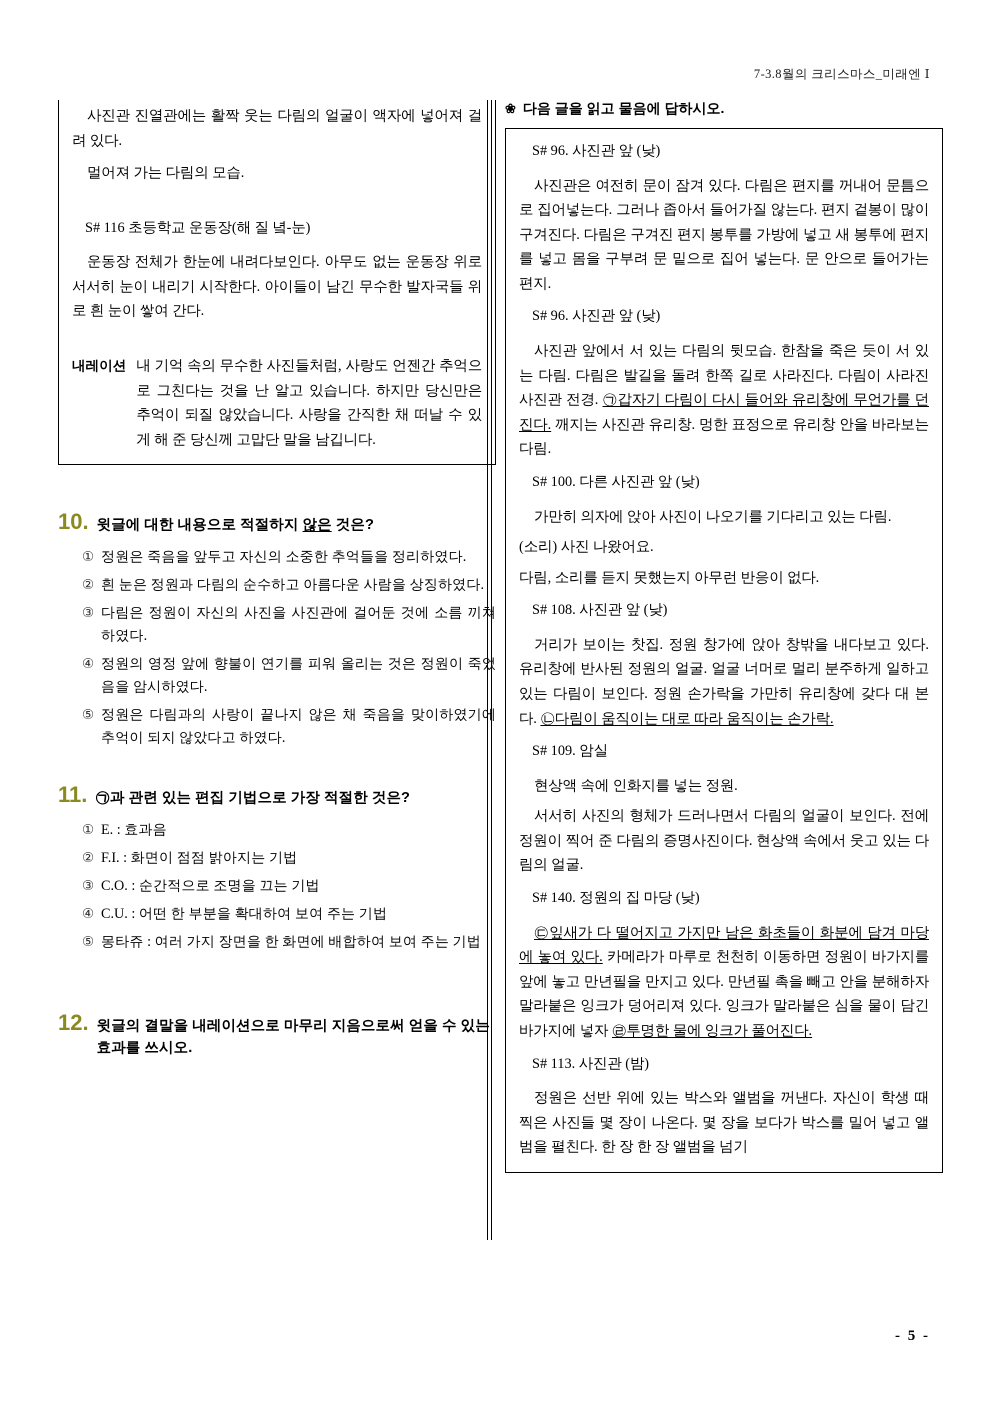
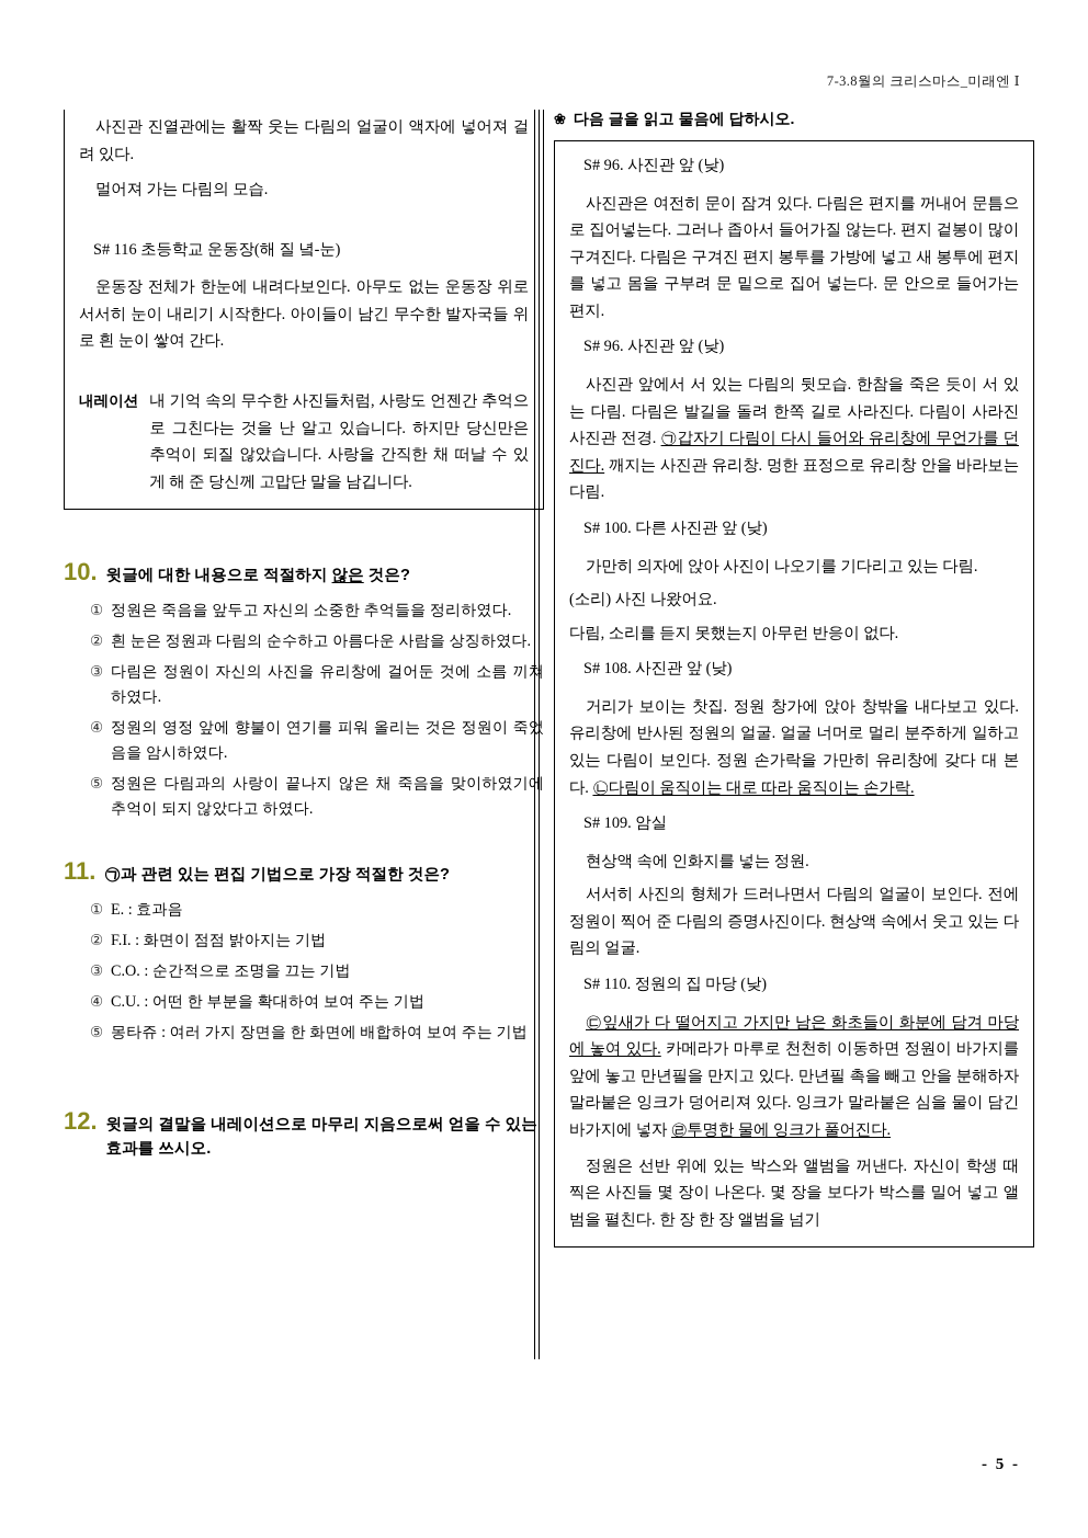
  7-3.8월의 크리스마스_미래엔 Ⅰ
  사진관 진열관에는 활짝 웃는 다림의 얼굴이 액자에 넣어져 걸려 있다.
  멀어져 가는 다림의 모습.
  S# 116 초등학교 운동장(해 질 녘-눈)
  운동장 전체가 한눈에 내려다보인다. 아무도 없는 운동장 위로 서서히 눈이 내리기 시작한다. 아이들이 남긴 무수한 발자국들 위로 흰 눈이 쌓여 간다.
  내레이션
  내 기억 속의 무수한 사진들처럼, 사랑도 언젠간 추억으로 그친다는 것을 난 알고 있습니다. 하지만 당신만은 추억이 되질 않았습니다. 사랑을 간직한 채 떠날 수 있게 해 준 당신께 고맙단 말을 남깁니다.
  10.
  윗글에 대한 내용으로 적절하지 않은 것은?
  ①
  정원은 죽음을 앞두고 자신의 소중한 추억들을 정리하였다.
  ②
  흰 눈은 정원과 다림의 순수하고 아름다운 사람을 상징하였다.
  ③
- 다림은 정원이 자신의 사진을 사진관에 걸어둔 것에 소름 끼쳐 하였다.
+ 다림은 정원이 자신의 사진을 유리창에 걸어둔 것에 소름 끼쳐 하였다.
  ④
  정원의 영정 앞에 향불이 연기를 피워 올리는 것은 정원이 죽었음을 암시하였다.
  ⑤
  정원은 다림과의 사랑이 끝나지 않은 채 죽음을 맞이하였기에 추억이 되지 않았다고 하였다.
  11.
  ㉠과 관련 있는 편집 기법으로 가장 적절한 것은?
  ①
  E. : 효과음
  ②
  F.I. : 화면이 점점 밝아지는 기법
  ③
  C.O. : 순간적으로 조명을 끄는 기법
  ④
  C.U. : 어떤 한 부분을 확대하여 보여 주는 기법
  ⑤
  몽타쥬 : 여러 가지 장면을 한 화면에 배합하여 보여 주는 기법
  12.
  윗글의 결말을 내레이션으로 마무리 지음으로써 얻을 수 있는 효과를 쓰시오.
  ❀
  다음 글을 읽고 물음에 답하시오.
  S# 96. 사진관 앞 (낮)
  사진관은 여전히 문이 잠겨 있다. 다림은 편지를 꺼내어 문틈으로 집어넣는다. 그러나 좁아서 들어가질 않는다. 편지 겉봉이 많이 구겨진다. 다림은 구겨진 편지 봉투를 가방에 넣고 새 봉투에 편지를 넣고 몸을 구부려 문 밑으로 집어 넣는다. 문 안으로 들어가는 편지.
  S# 96. 사진관 앞 (낮)
  사진관 앞에서 서 있는 다림의 뒷모습. 한참을 죽은 듯이 서 있는 다림. 다림은 발길을 돌려 한쪽 길로 사라진다. 다림이 사라진 사진관 전경. ㉠갑자기 다림이 다시 들어와 유리창에 무언가를 던진다. 깨지는 사진관 유리창. 멍한 표정으로 유리창 안을 바라보는 다림.
  S# 100. 다른 사진관 앞 (낮)
  가만히 의자에 앉아 사진이 나오기를 기다리고 있는 다림.
  (소리) 사진 나왔어요.
  다림, 소리를 듣지 못했는지 아무런 반응이 없다.
  S# 108. 사진관 앞 (낮)
  거리가 보이는 찻집. 정원 창가에 앉아 창밖을 내다보고 있다. 유리창에 반사된 정원의 얼굴. 얼굴 너머로 멀리 분주하게 일하고 있는 다림이 보인다. 정원 손가락을 가만히 유리창에 갖다 대 본다. ㉡다림이 움직이는 대로 따라 움직이는 손가락.
  S# 109. 암실
  현상액 속에 인화지를 넣는 정원.
  서서히 사진의 형체가 드러나면서 다림의 얼굴이 보인다. 전에 정원이 찍어 준 다림의 증명사진이다. 현상액 속에서 웃고 있는 다림의 얼굴.
- S# 140. 정원의 집 마당 (낮)
+ S# 110. 정원의 집 마당 (낮)
  ㉢잎새가 다 떨어지고 가지만 남은 화초들이 화분에 담겨 마당에 놓여 있다. 카메라가 마루로 천천히 이동하면 정원이 바가지를 앞에 놓고 만년필을 만지고 있다. 만년필 촉을 빼고 안을 분해하자 말라붙은 잉크가 덩어리져 있다. 잉크가 말라붙은 심을 물이 담긴 바가지에 넣자 ㉣투명한 물에 잉크가 풀어진다.
- S# 113. 사진관 (밤)
  정원은 선반 위에 있는 박스와 앨범을 꺼낸다. 자신이 학생 때 찍은 사진들 몇 장이 나온다. 몇 장을 보다가 박스를 밀어 넣고 앨범을 펼친다. 한 장 한 장 앨범을 넘기
  - 5 -
